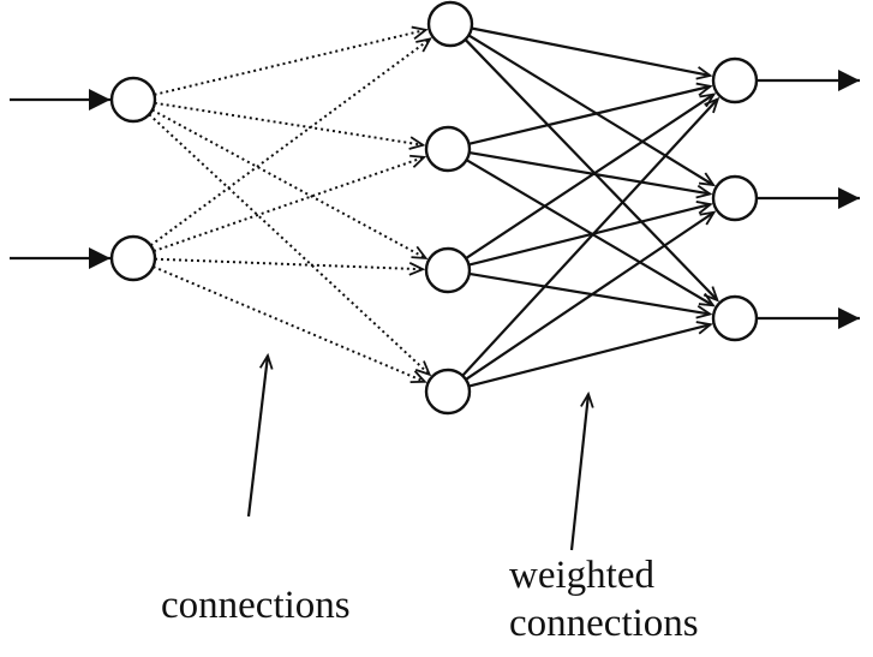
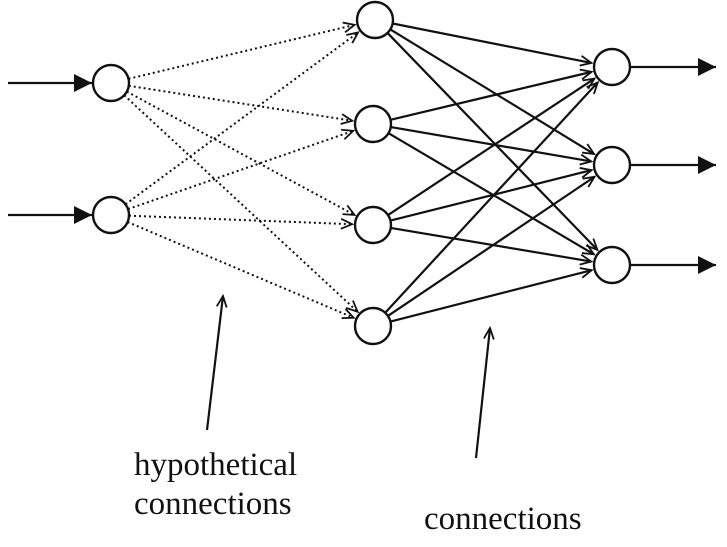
+ hypothetical
  connections
- weighted
  connections
